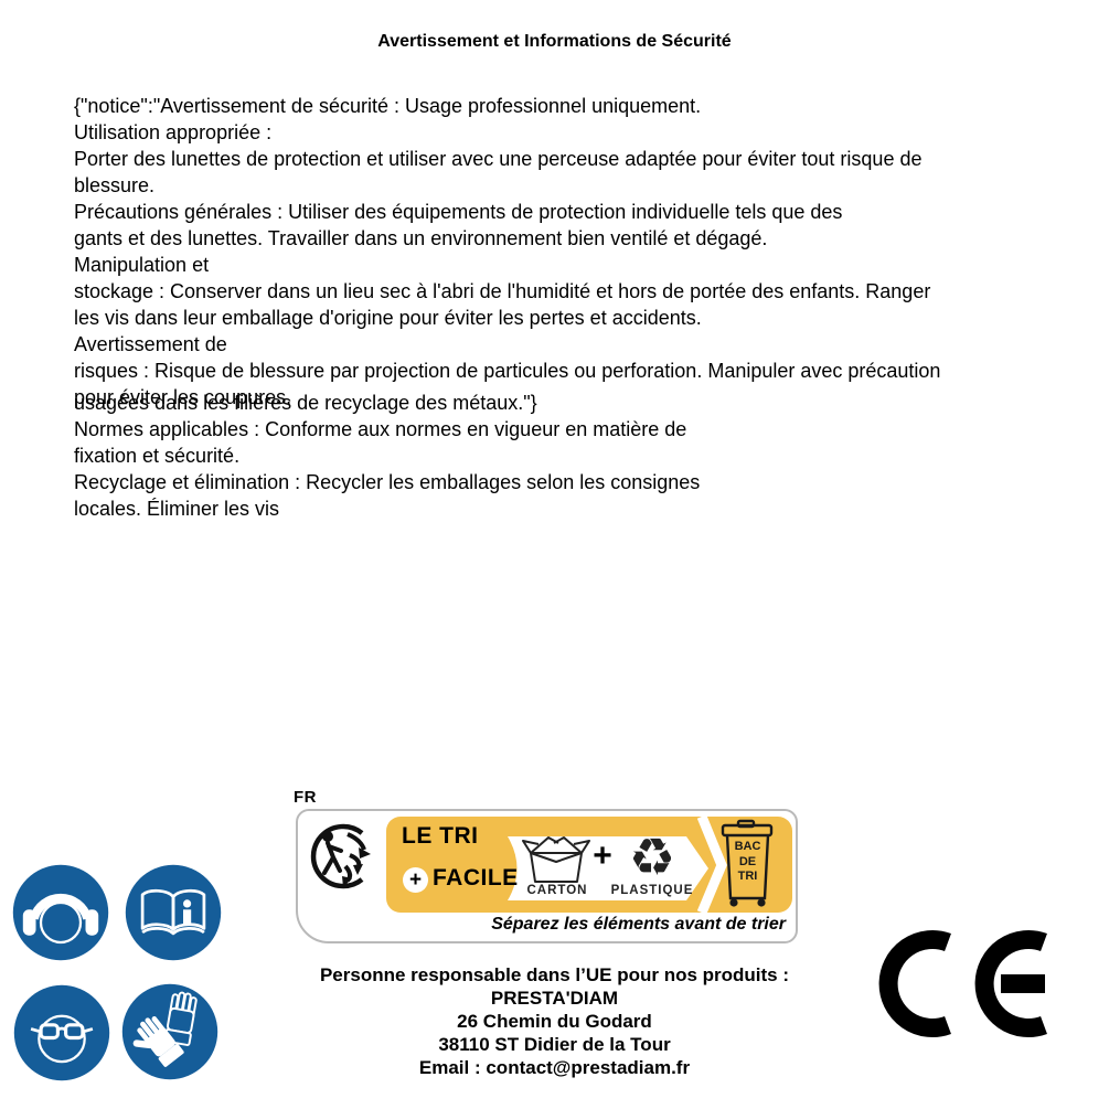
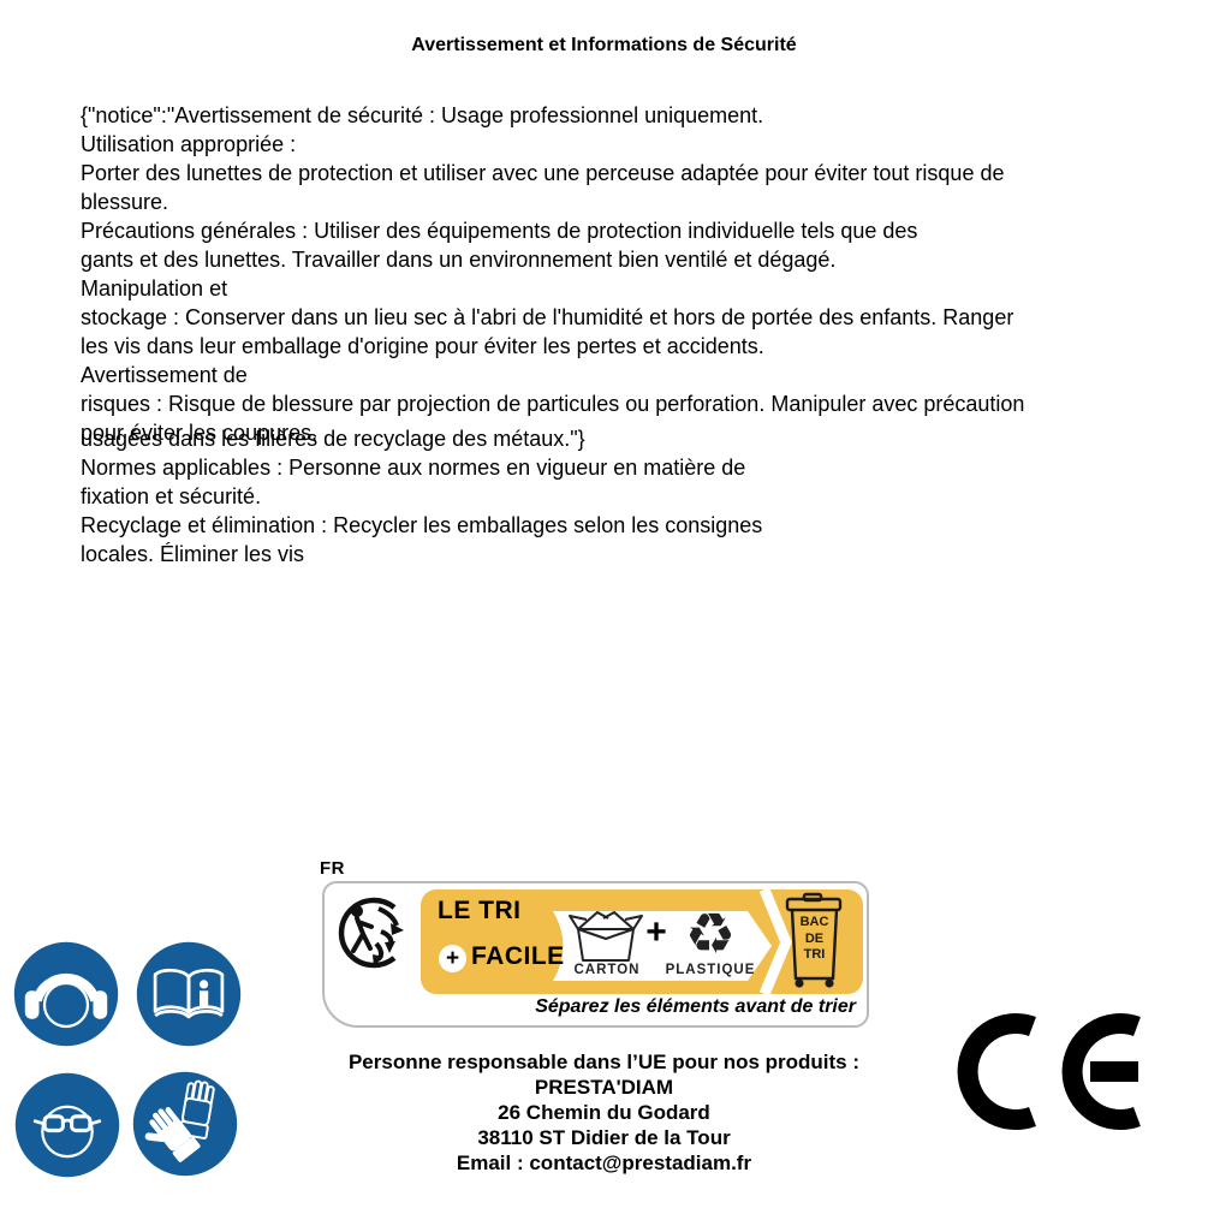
  Avertissement et Informations de Sécurité
  {"notice":"Avertissement de sécurité : Usage professionnel uniquement.
  Utilisation appropriée :
  Porter des lunettes de protection et utiliser avec une perceuse adaptée pour éviter tout risque de
  blessure.
  Précautions générales : Utiliser des équipements de protection individuelle tels que des
  gants et des lunettes. Travailler dans un environnement bien ventilé et dégagé.
  Manipulation et
  stockage : Conserver dans un lieu sec à l'abri de l'humidité et hors de portée des enfants. Ranger
  les vis dans leur emballage d'origine pour éviter les pertes et accidents.
  Avertissement de
  risques : Risque de blessure par projection de particules ou perforation. Manipuler avec précaution
  pour éviter les coupures.
  usagées dans les filières de recyclage des métaux."}
- Normes applicables : Conforme aux normes en vigueur en matière de
+ Normes applicables : Personne aux normes en vigueur en matière de
  fixation et sécurité.
  Recyclage et élimination : Recycler les emballages selon les consignes
  locales. Éliminer les vis
  FR
  LE TRI
  +
  FACILE
  +
  ♻
  CARTON
  PLASTIQUE
  BAC
  DE
  TRI
  Séparez les éléments avant de trier
  Personne responsable dans l’UE pour nos produits :
  PRESTA'DIAM
  26 Chemin du Godard
  38110 ST Didier de la Tour
  Email : contact@prestadiam.fr
